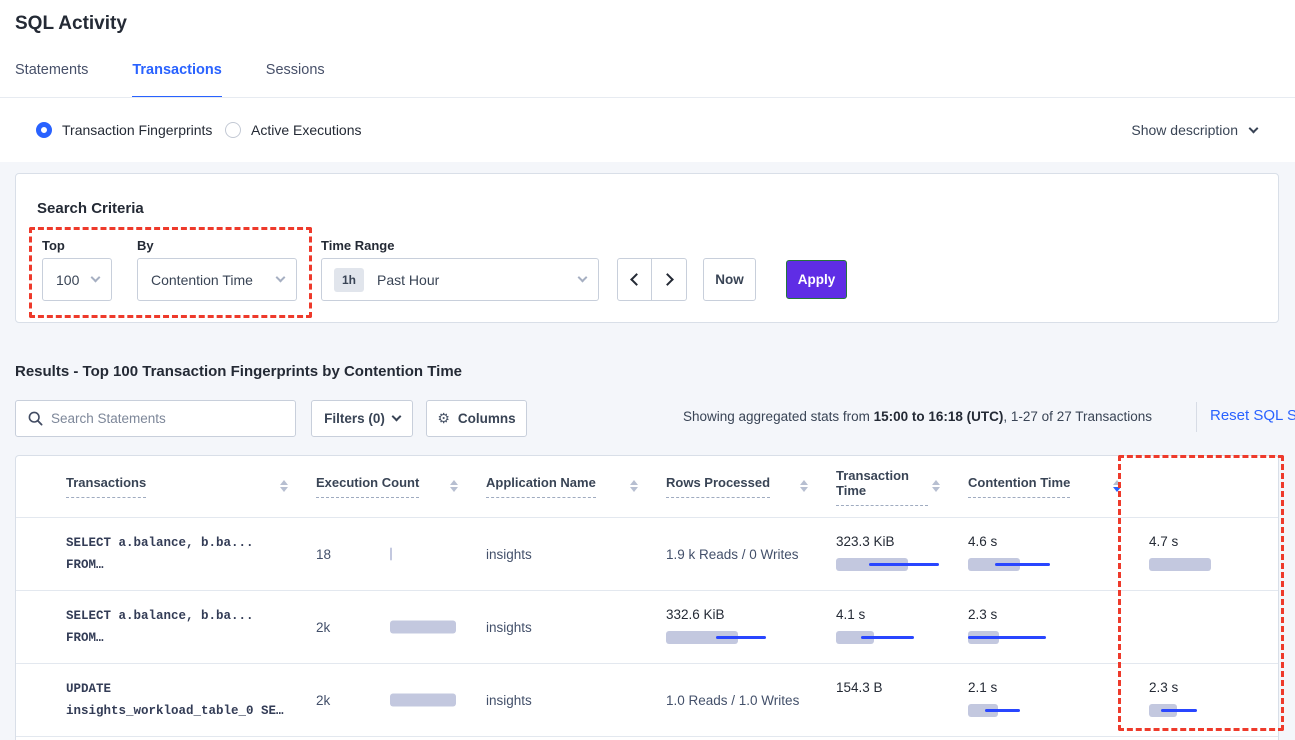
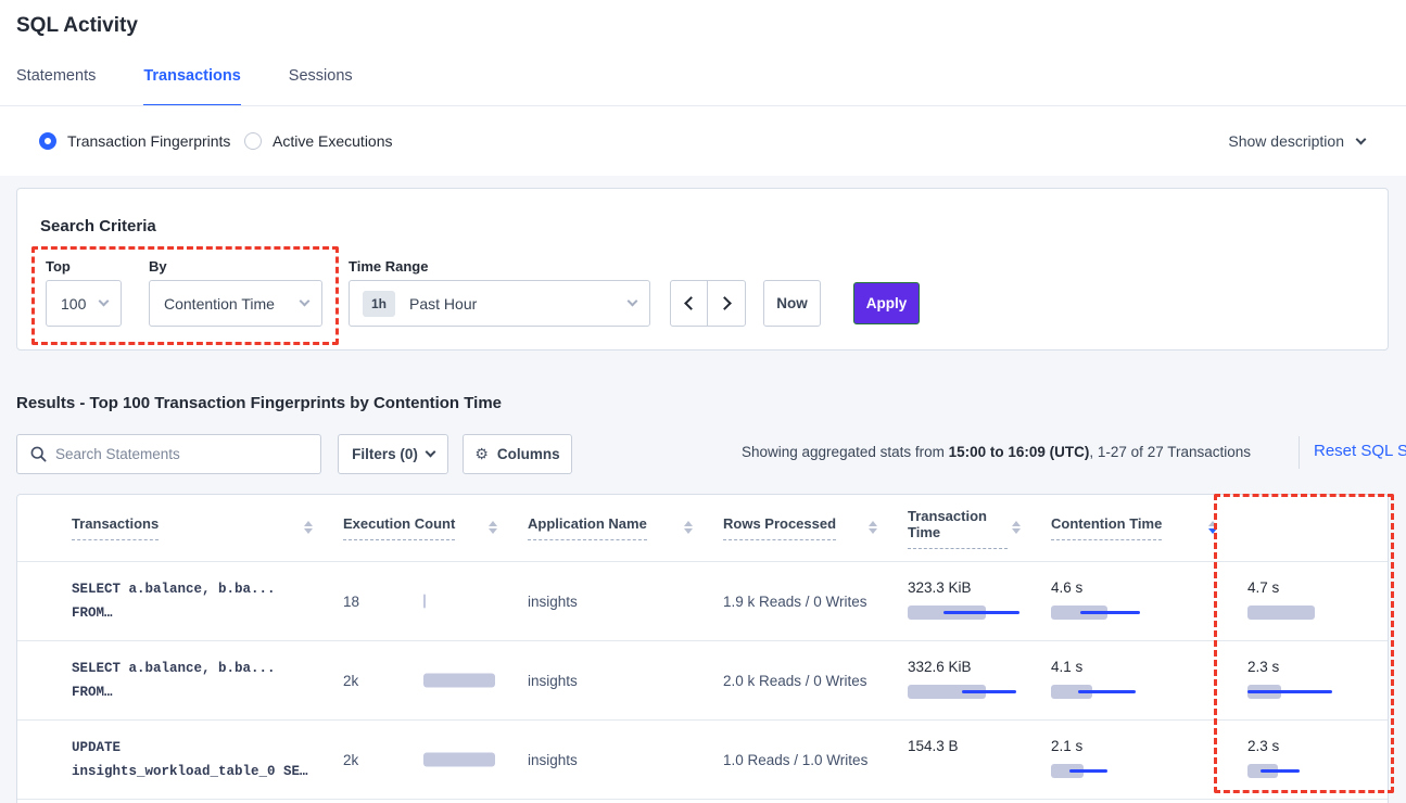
  SQL Activity
  Statements
  Transactions
  Sessions
  Transaction Fingerprints
  Active Executions
  Show description
  Search Criteria
  Top
  100
  By
  Contention Time
  Time Range
  1h
  Past Hour
  Now
  Apply
  Results - Top 100 Transaction Fingerprints by Contention Time
  Search Statements
  Filters (0)
  ⚙
  Columns
- Showing aggregated stats from 15:00 to 16:18 (UTC), 1-27 of 27 Transactions
+ Showing aggregated stats from 15:00 to 16:09 (UTC), 1-27 of 27 Transactions
  Transactions
  Execution Count
  Application Name
  Rows Processed
  Transaction Time
  Contention Time
  SELECT a.balance, b.ba...
  FROM…
  18
  insights
  1.9 k Reads / 0 Writes
  323.3 KiB
  4.6 s
  4.7 s
  SELECT a.balance, b.ba...
  FROM…
  2k
  insights
+ 2.0 k Reads / 0 Writes
  332.6 KiB
  4.1 s
  2.3 s
  UPDATE
  insights_workload_table_0 SE…
  2k
  insights
  1.0 Reads / 1.0 Writes
  154.3 B
  2.1 s
  2.3 s
